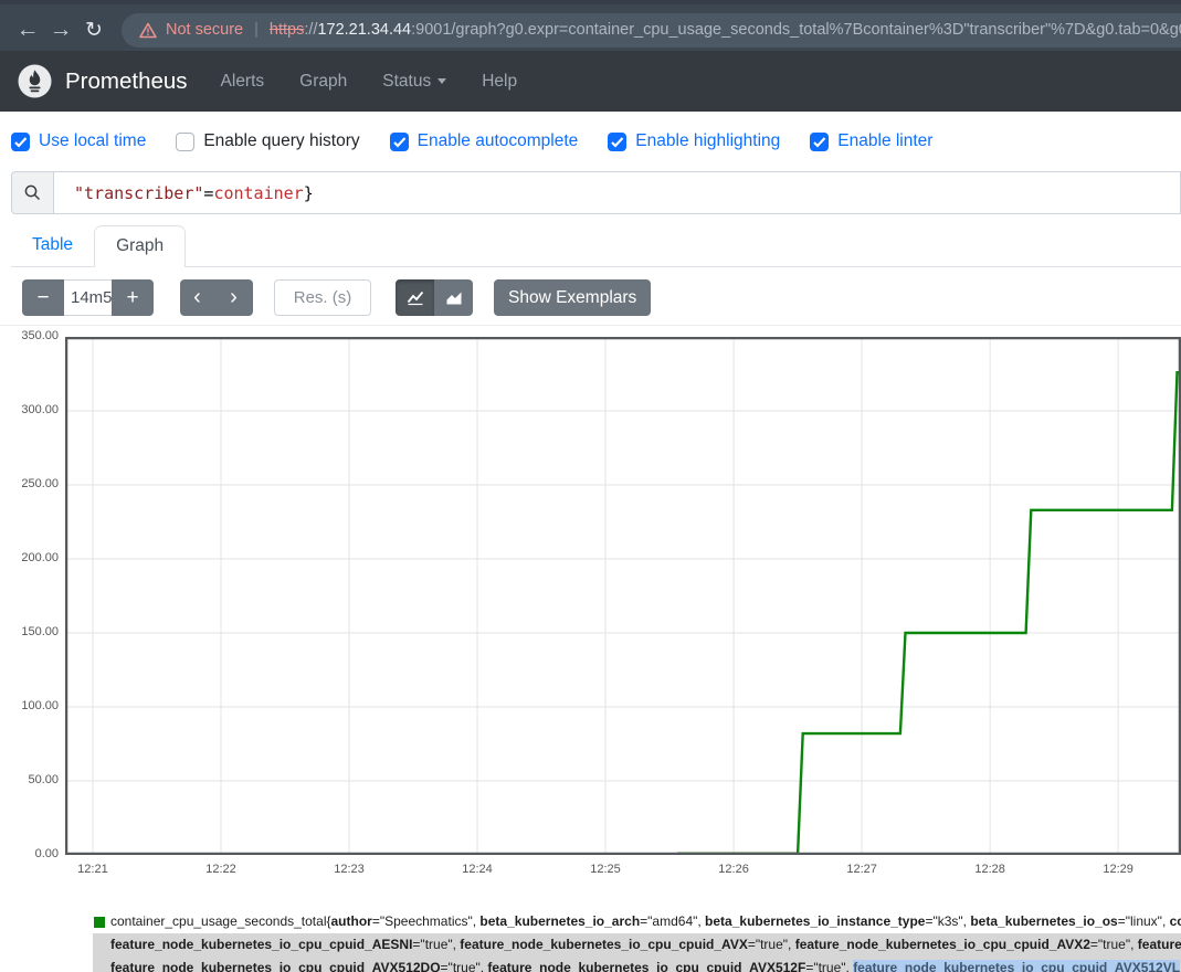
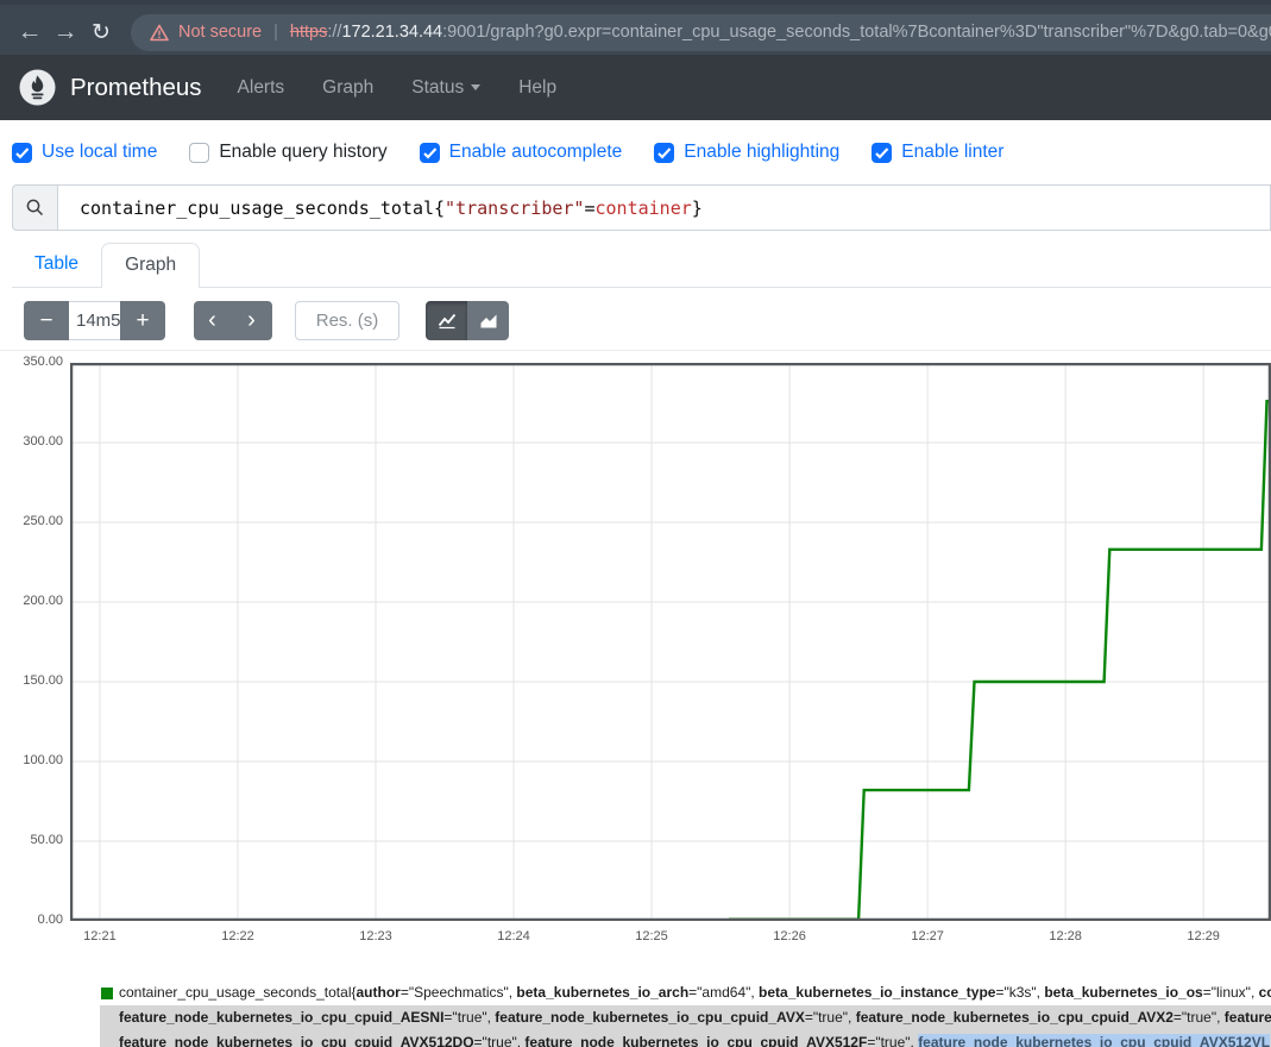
  ←
  →
  ↻
  Not secure
  |
  https://172.21.34.44:9001/graph?g0.expr=container_cpu_usage_seconds_total%7Bcontainer%3D"transcriber"%7D&g0.tab=0&g
  Prometheus
  Alerts
  Graph
  Status
  Help
  Use local time
  Enable query history
  Enable autocomplete
  Enable highlighting
  Enable linter
+ container_cpu_usage_seconds_total{
  "transcriber"
  =
  container
  }
  Table
  Graph
  −
  +
  ‹
  ›
  Res. (s)
- Show Exemplars
  0.00
  50.00
  100.00
  150.00
  200.00
  250.00
  300.00
  350.00
  12:21
  12:22
  12:23
  12:24
  12:25
  12:26
  12:27
  12:28
  12:29
  container_cpu_usage_seconds_total{author="Speechmatics", beta_kubernetes_io_arch="amd64", beta_kubernetes_io_instance_type="k3s", beta_kubernetes_io_os="linux", c
  feature_node_kubernetes_io_cpu_cpuid_AESNI="true", feature_node_kubernetes_io_cpu_cpuid_AVX="true", feature_node_kubernetes_io_cpu_cpuid_AVX2="true", feature
  feature_node_kubernetes_io_cpu_cpuid_AVX512DQ="true", feature_node_kubernetes_io_cpu_cpuid_AVX512F="true", feature_node_kubernetes_io_cpu_cpuid_AVX512VL
